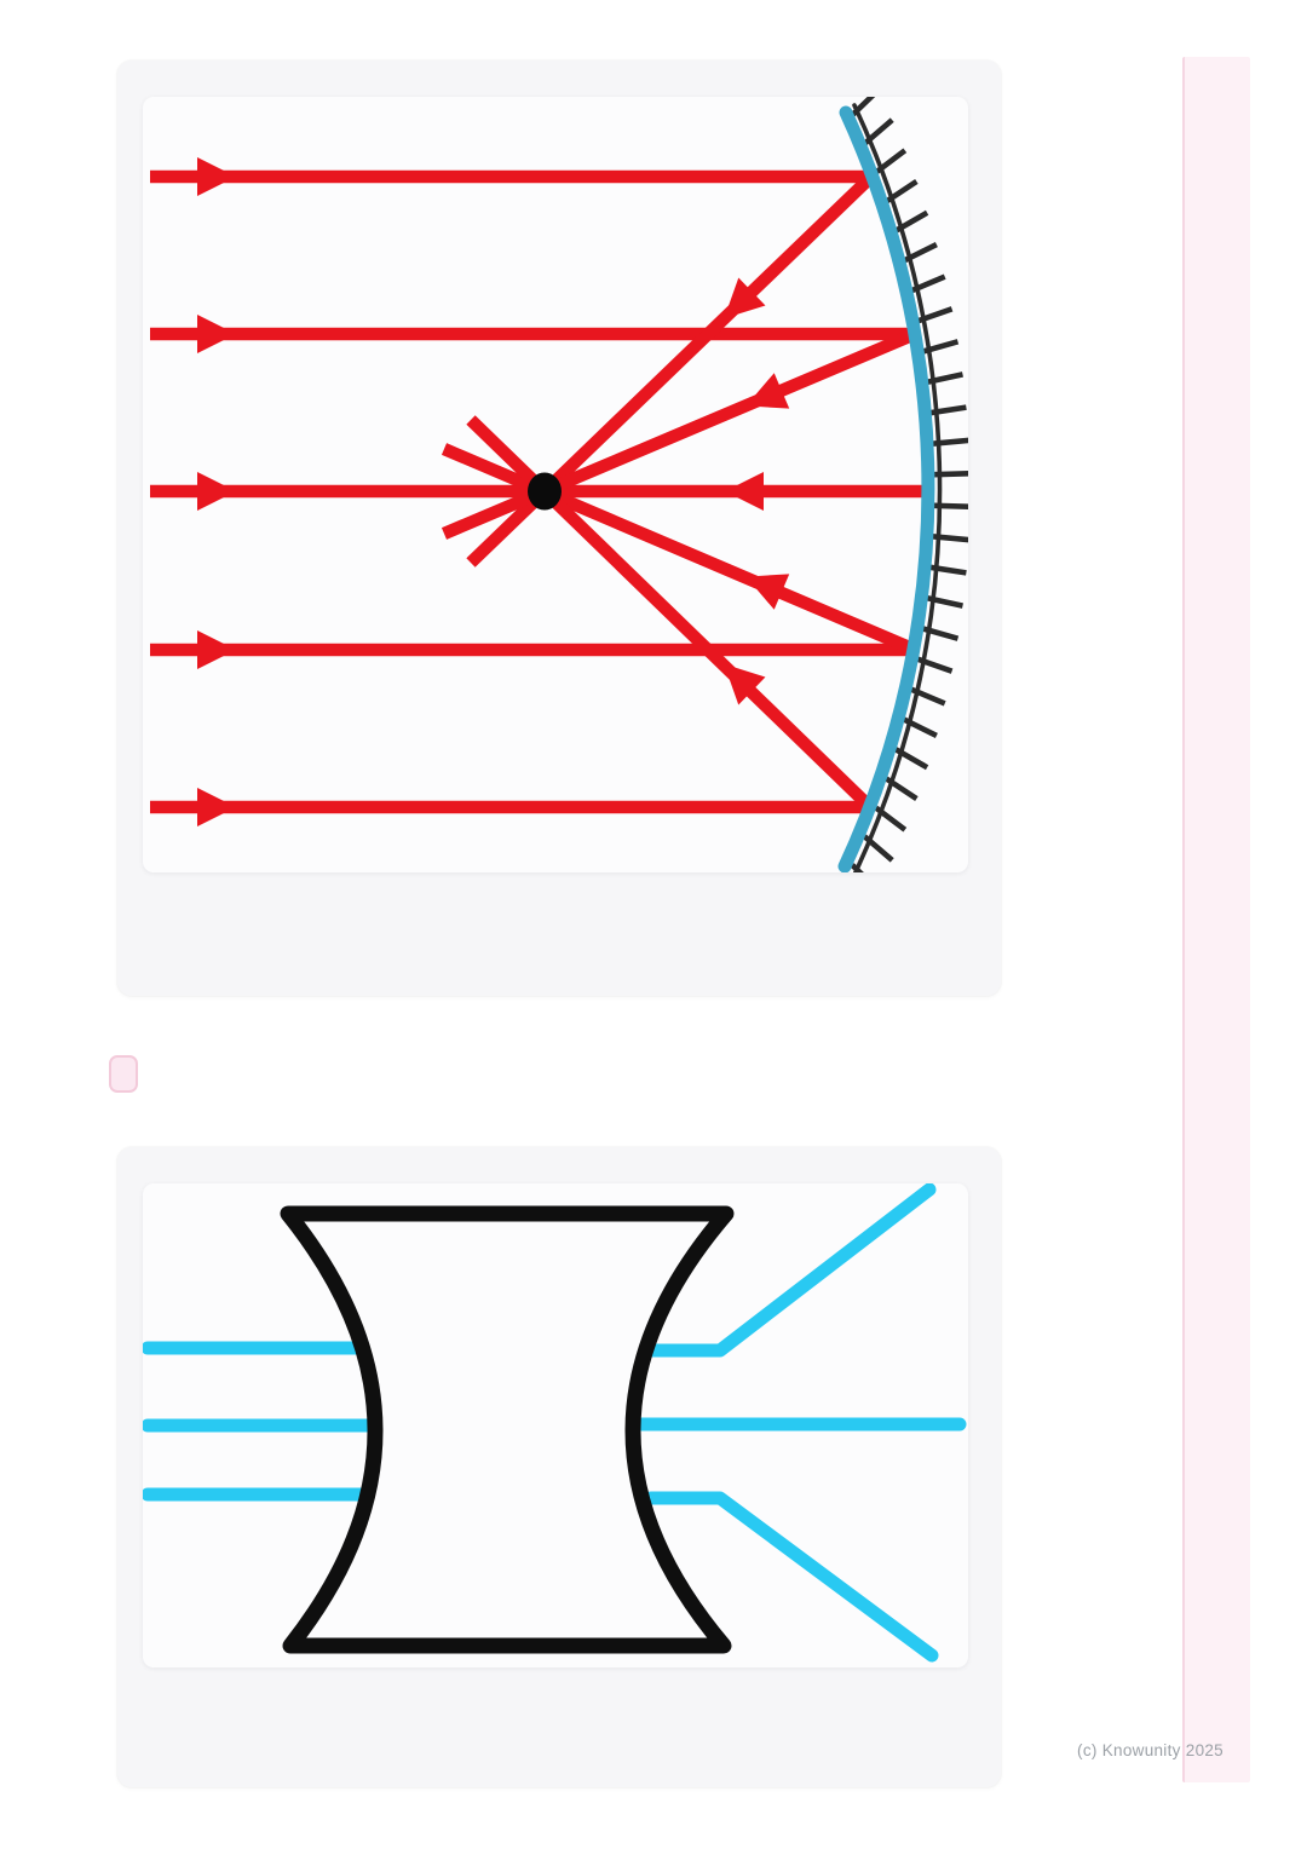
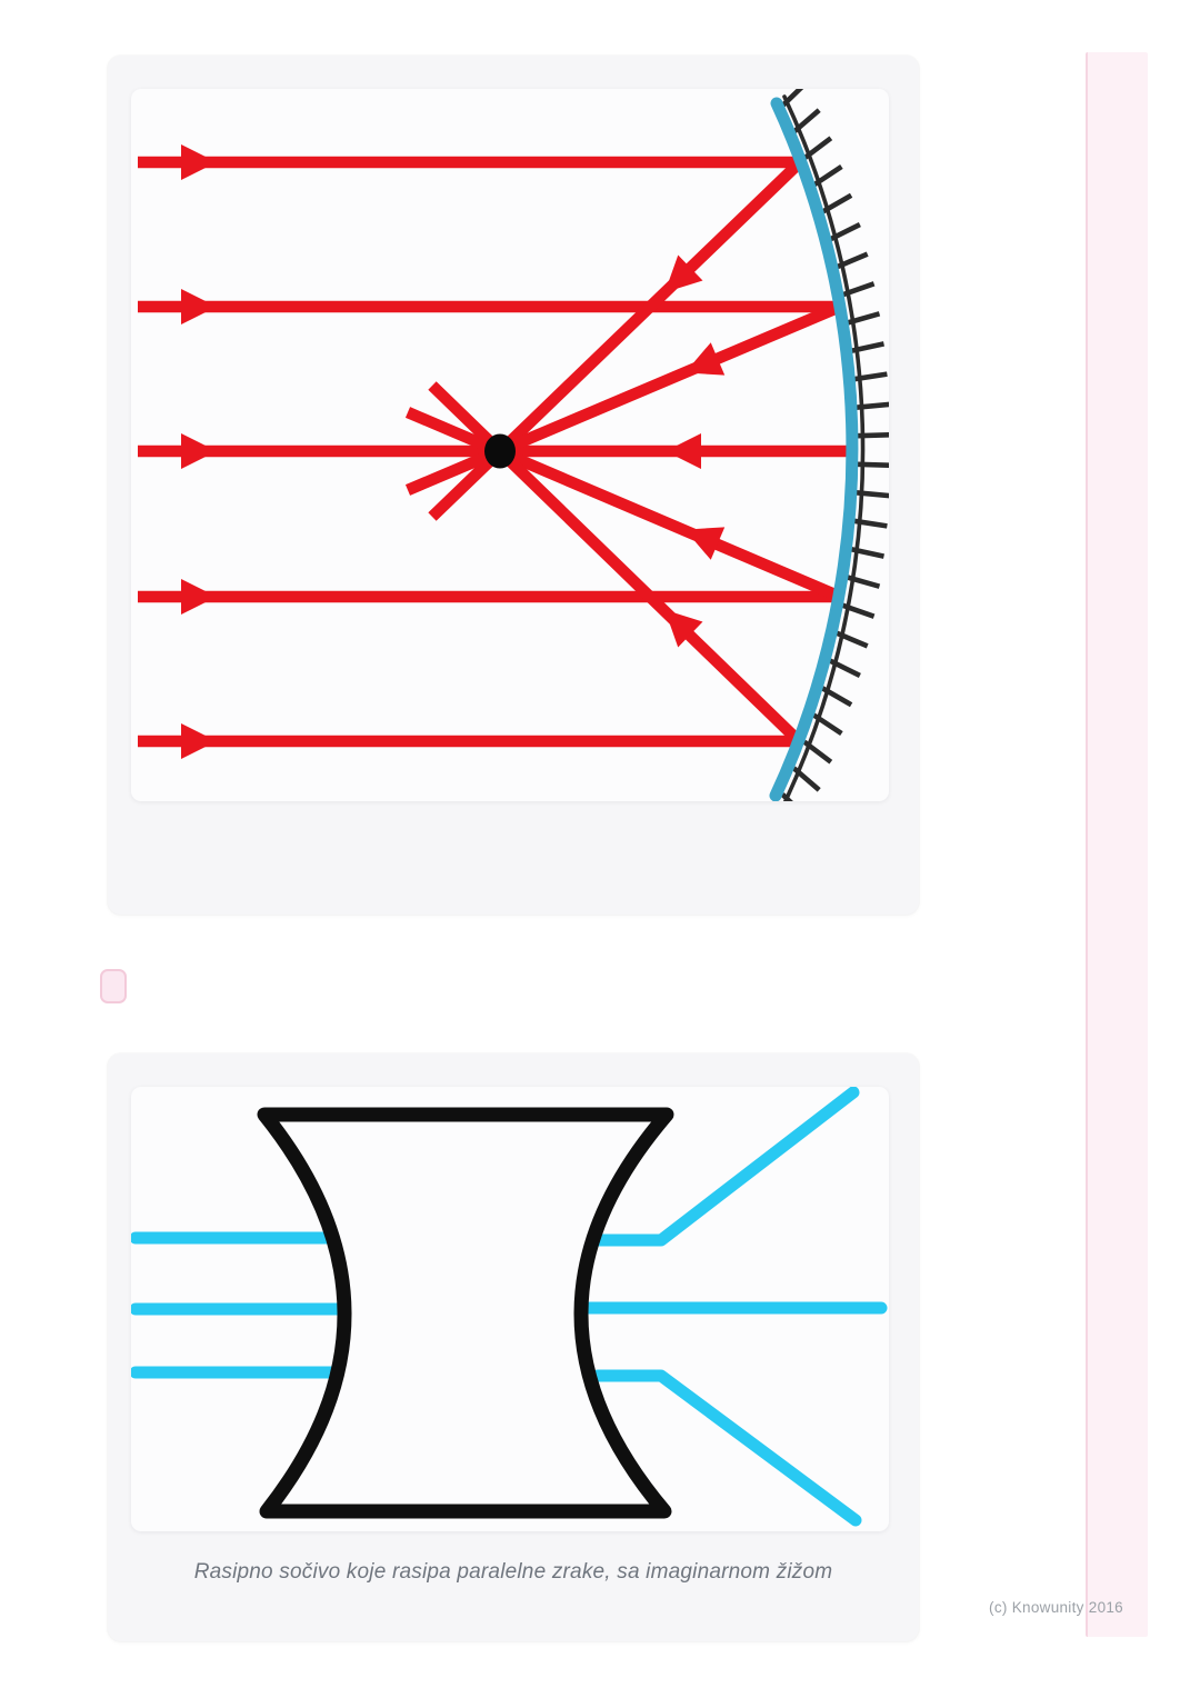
+ Rasipno sočivo koje rasipa paralelne zrake, sa imaginarnom žižom
- (c) Knowunity 2025
+ (c) Knowunity 2016
